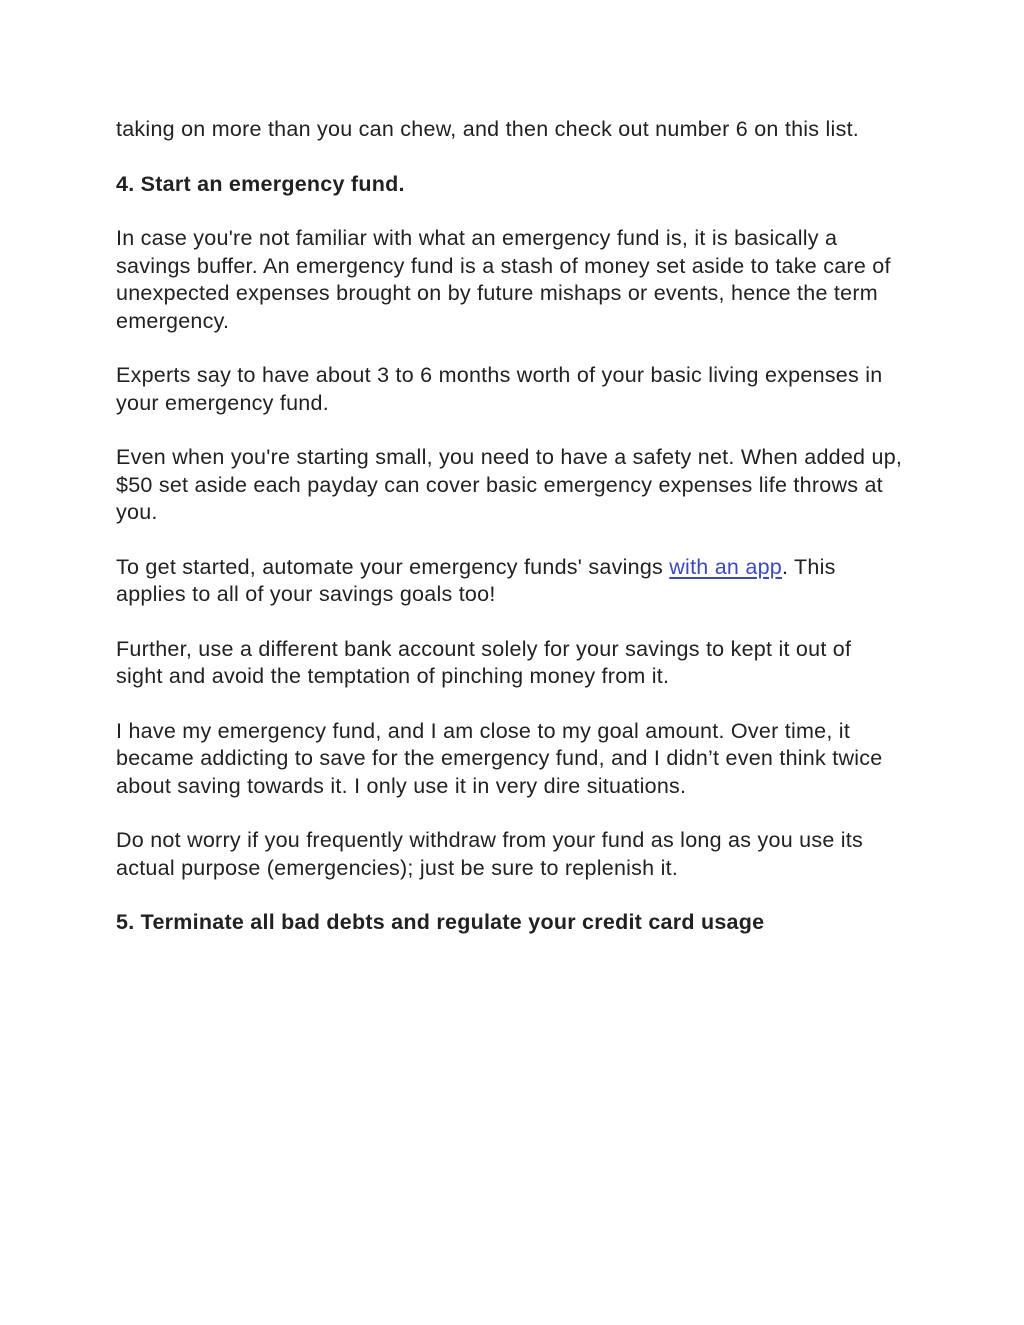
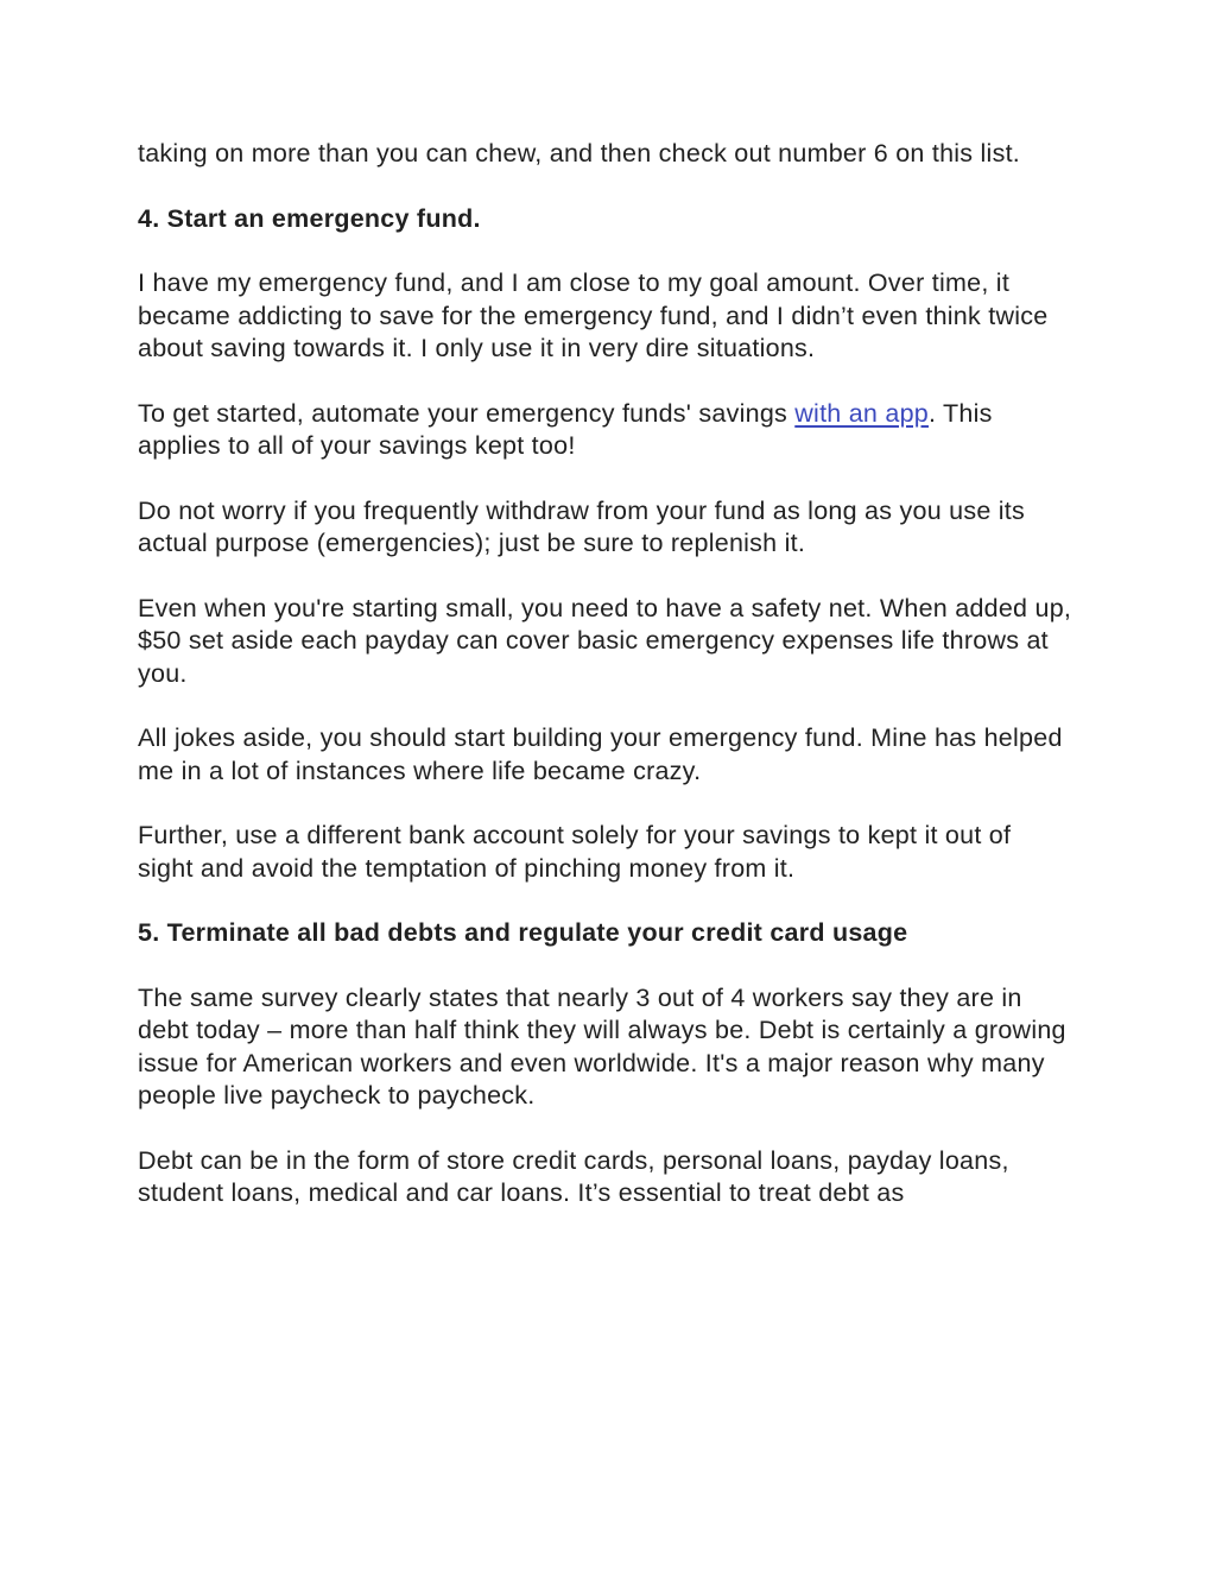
  taking on more than you can chew, and then check out number 6 on this list.
  4. Start an emergency fund.
- In case you're not familiar with what an emergency fund is, it is basically a savings buffer. An emergency fund is a stash of money set aside to take care of unexpected expenses brought on by future mishaps or events, hence the term emergency.
- Experts say to have about 3 to 6 months worth of your basic living expenses in your emergency fund.
- Even when you're starting small, you need to have a safety net. When added up, $50 set aside each payday can cover basic emergency expenses life throws at you.
+ I have my emergency fund, and I am close to my goal amount. Over time, it became addicting to save for the emergency fund, and I didn’t even think twice about saving towards it. I only use it in very dire situations.
- To get started, automate your emergency funds' savings with an app. This applies to all of your savings goals too!
+ To get started, automate your emergency funds' savings with an app. This applies to all of your savings kept too!
- Further, use a different bank account solely for your savings to kept it out of sight and avoid the temptation of pinching money from it.
+ Do not worry if you frequently withdraw from your fund as long as you use its actual purpose (emergencies); just be sure to replenish it.
- I have my emergency fund, and I am close to my goal amount. Over time, it became addicting to save for the emergency fund, and I didn’t even think twice about saving towards it. I only use it in very dire situations.
+ Even when you're starting small, you need to have a safety net. When added up, $50 set aside each payday can cover basic emergency expenses life throws at you.
+ All jokes aside, you should start building your emergency fund. Mine has helped me in a lot of instances where life became crazy.
- Do not worry if you frequently withdraw from your fund as long as you use its actual purpose (emergencies); just be sure to replenish it.
+ Further, use a different bank account solely for your savings to kept it out of sight and avoid the temptation of pinching money from it.
  5. Terminate all bad debts and regulate your credit card usage
+ The same survey clearly states that nearly 3 out of 4 workers say they are in debt today – more than half think they will always be. Debt is certainly a growing issue for American workers and even worldwide. It's a major reason why many people live paycheck to paycheck.
+ Debt can be in the form of store credit cards, personal loans, payday loans, student loans, medical and car loans. It’s essential to treat debt as
